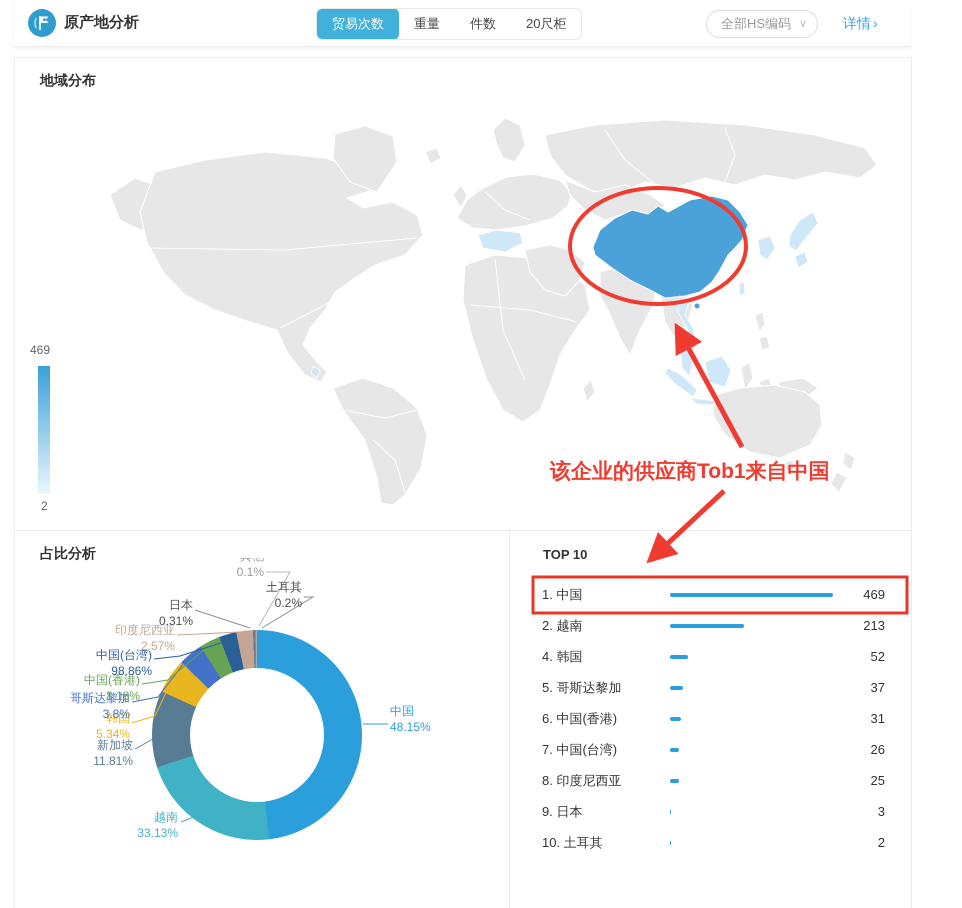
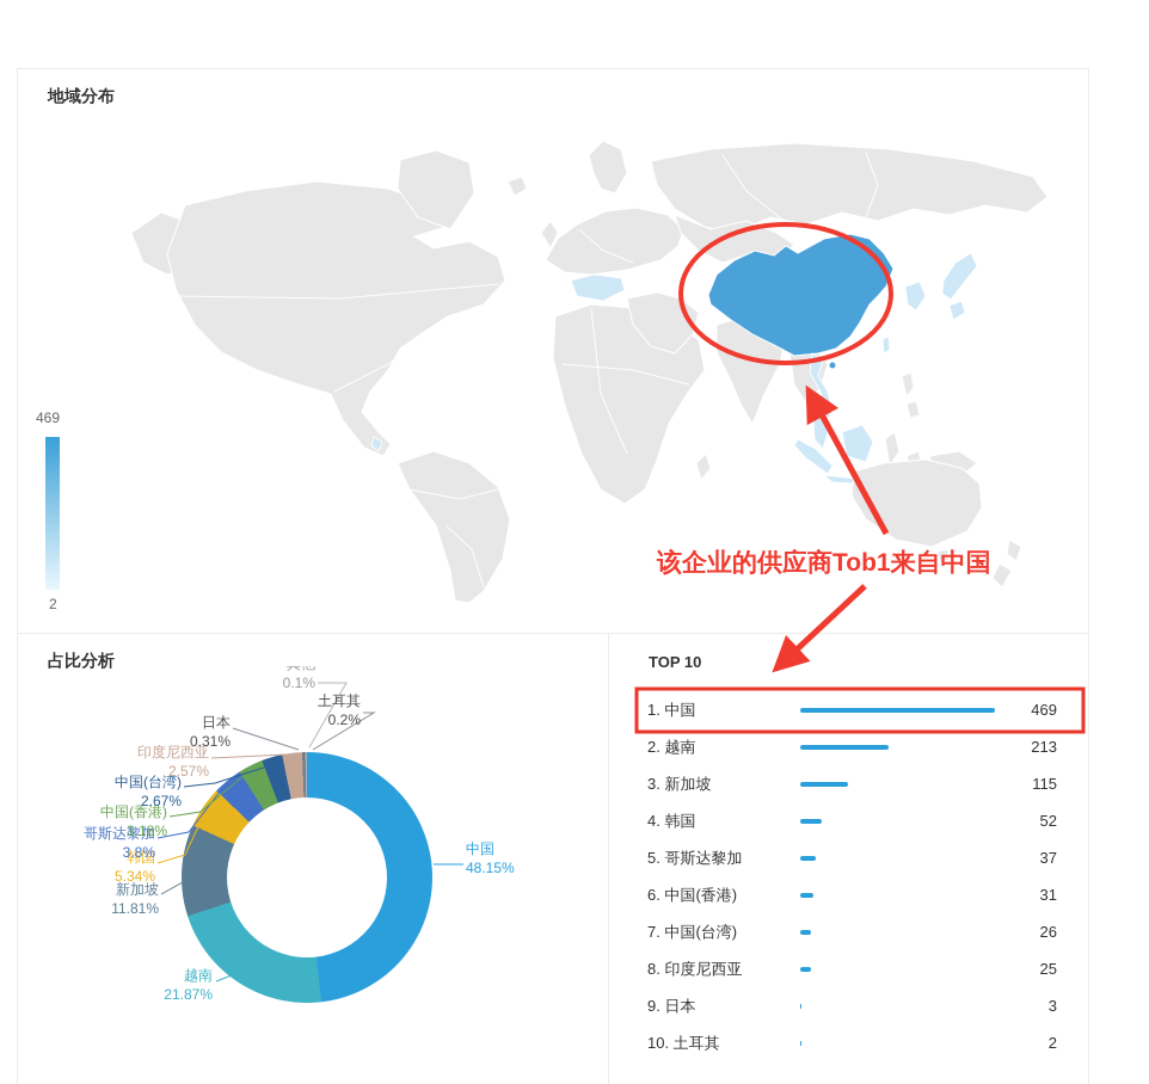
- 原产地分析
- 贸易次数
- 重量
- 件数
- 20尺柜
- 全部HS编码
- ∨
- 详情 ›
  地域分布
  469
  2
  占比分析
  中国
  48.15%
  越南
- 33.13%
+ 21.87%
  新加坡
  11.81%
  韩国
  5.34%
  哥斯达黎加
  3.8%
  中国(香港)
  3.18%
  中国(台湾)
- 98.86%
+ 2.67%
  印度尼西亚
  2.57%
  日本
  0.31%
  土耳其
  0.2%
  0.1%
  TOP 10
  1. 中国
  469
  2. 越南
  213
+ 3. 新加坡
+ 115
  4. 韩国
  52
  5. 哥斯达黎加
  37
  6. 中国(香港)
  31
  7. 中国(台湾)
  26
  8. 印度尼西亚
  25
  9. 日本
  3
  10. 土耳其
  2
  该企业的供应商Tob1来自中国
